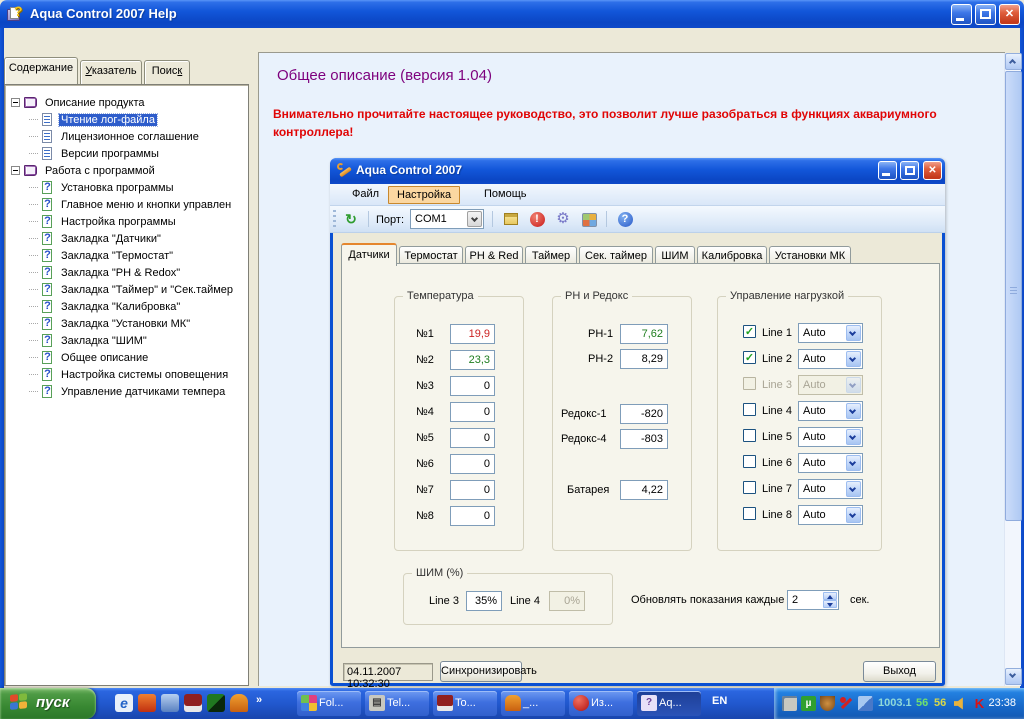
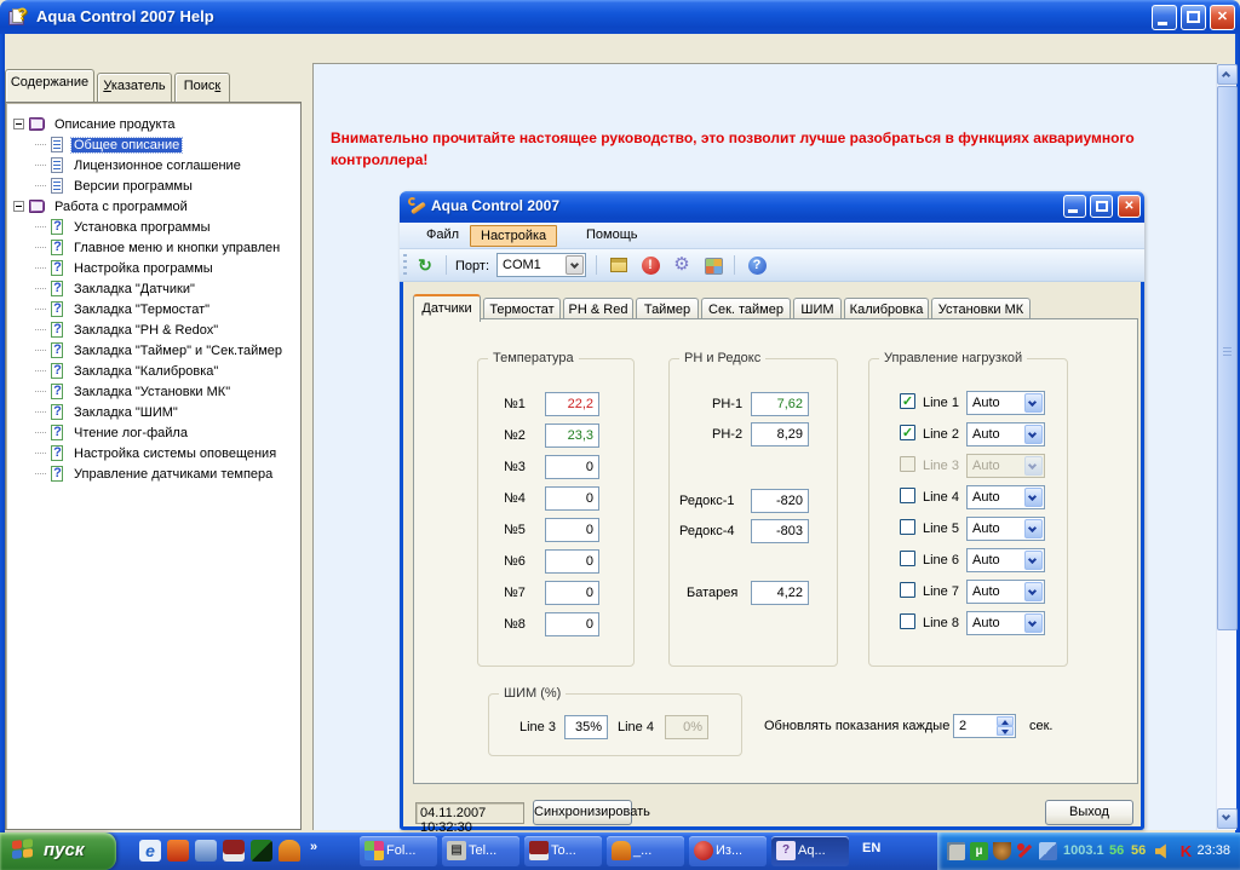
  ?
  Aqua Control 2007 Help
  ✕
  Содержание
  Указатель
  Поиск
  Описание продукта
- Чтение лог-файла
+ Общее описание
  Лицензионное соглашение
  Версии программы
  Работа с программой
  ?
  Установка программы
  ?
  Главное меню и кнопки управлен
  ?
  Настройка программы
  ?
  Закладка "Датчики"
  ?
  Закладка "Термостат"
  ?
  Закладка "PH & Redox"
  ?
  Закладка "Таймер" и "Сек.таймер
  ?
  Закладка "Калибровка"
  ?
  Закладка "Установки МК"
  ?
  Закладка "ШИМ"
  ?
- Общее описание
+ Чтение лог-файла
  ?
  Настройка системы оповещения
  ?
  Управление датчиками темпера
- Общее описание (версия 1.04)
  Внимательно прочитайте настоящее руководство, это позволит лучше разобраться в функциях аквариумного контроллера!
  Aqua Control 2007
  ✕
  Файл
  Настройка
  Помощь
  ↻
  Порт:
  COM1
  !
  ⚙
  ?
  Датчики
  Термостат
  PH & Red
  Таймер
  Сек. таймер
  ШИМ
  Калибровка
  Установки МК
  Температура
  №1
- 19,9
+ 22,2
  №2
  23,3
  №3
  0
  №4
  0
  №5
  0
  №6
  0
  №7
  0
  №8
  0
  PH и Редокс
  PH-1
  7,62
  PH-2
  8,29
  Редокс-1
  -820
  Редокс-4
  -803
  Батарея
  4,22
  Управление нагрузкой
  ✓
  Line 1
  Auto
  ✓
  Line 2
  Auto
  Line 3
  Auto
  Line 4
  Auto
  Line 5
  Auto
  Line 6
  Auto
  Line 7
  Auto
  Line 8
  Auto
  ШИМ (%)
  Line 3
  35%
  Line 4
  0%
  Обновлять показания каждые
  2
  сек.
  04.11.2007 10:32:30
  Синхронизировать
  Выход
  пуск
  e
  »
  Fol...
  ▤
  Tel...
  To...
  _...
  Из...
  ?
  Aq...
  EN
  µ
  1003.1
  56
  56
  K
  23:38
